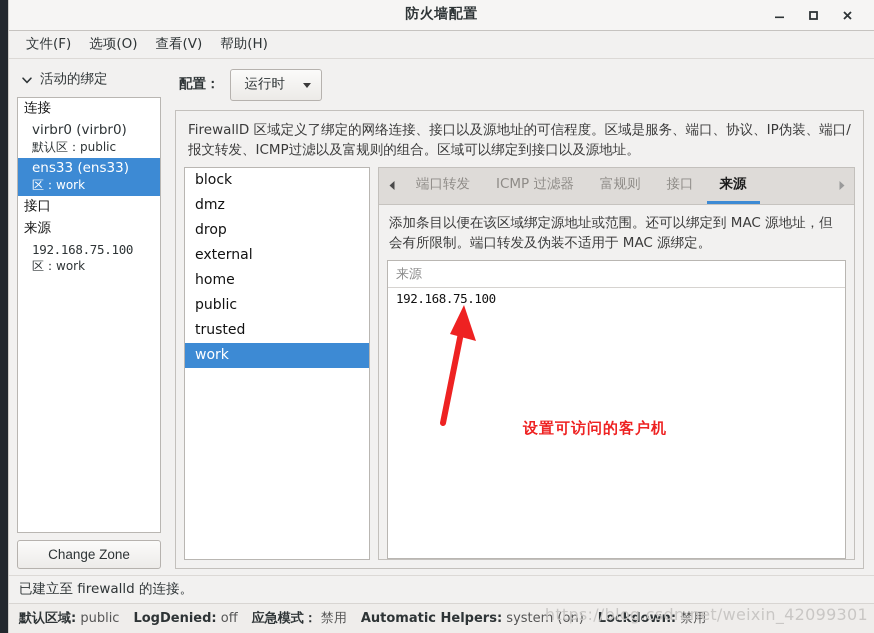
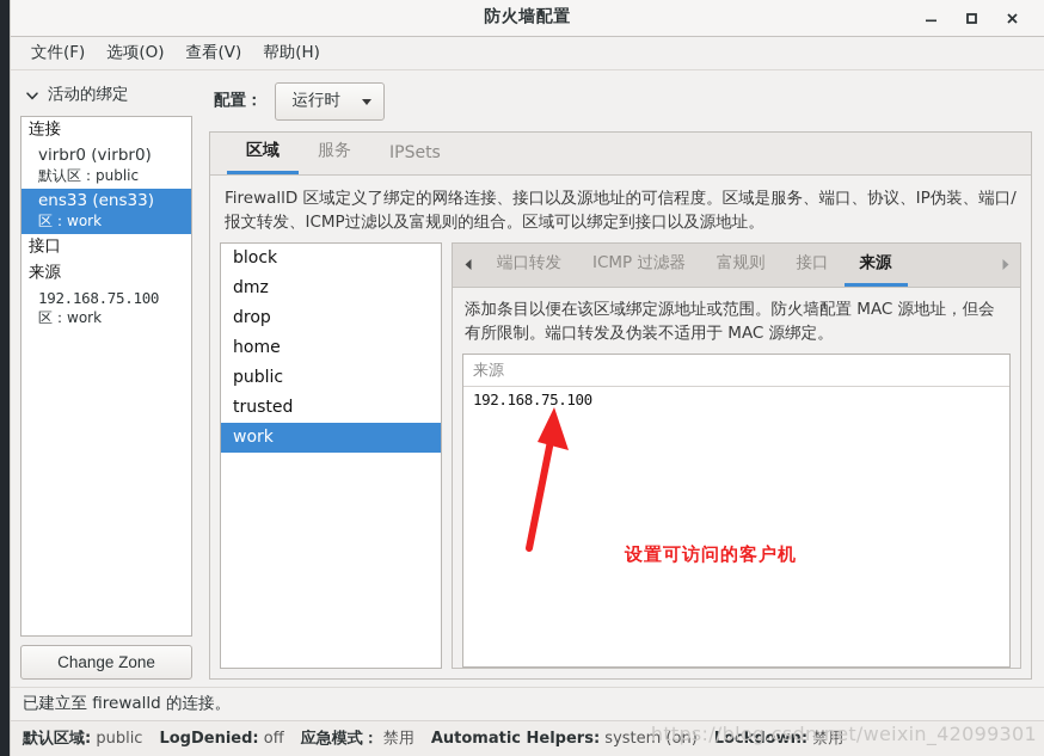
  防火墙配置
  文件(F)
  选项(O)
  查看(V)
  帮助(H)
  活动的绑定
  连接
  virbr0 (virbr0)
  默认区：public
  ens33 (ens33)
  区：work
  接口
  来源
  192.168.75.100
  区：work
  Change Zone
  配置：
  运行时
+ 区域
+ 服务
+ IPSets
  FirewallD 区域定义了绑定的网络连接、接口以及源地址的可信程度。区域是服务、端口、协议、IP伪装、端口/报文转发、ICMP过滤以及富规则的组合。区域可以绑定到接口以及源地址。
  block
  dmz
  drop
- external
  home
  public
  trusted
  work
  端口转发
  ICMP 过滤器
  富规则
  接口
  来源
- 添加条目以便在该区域绑定源地址或范围。还可以绑定到 MAC 源地址，但会有所限制。端口转发及伪装不适用于 MAC 源绑定。
+ 添加条目以便在该区域绑定源地址或范围。防火墙配置 MAC 源地址，但会有所限制。端口转发及伪装不适用于 MAC 源绑定。
  来源
  192.168.75.100
  设置可访问的客户机
  已建立至 firewalld 的连接。
  默认区域: public
  LogDenied: off
  应急模式： 禁用
  Automatic Helpers: system (on)
  Lockdown: 禁用
  https://blog.csdn.net/weixin_42099301
